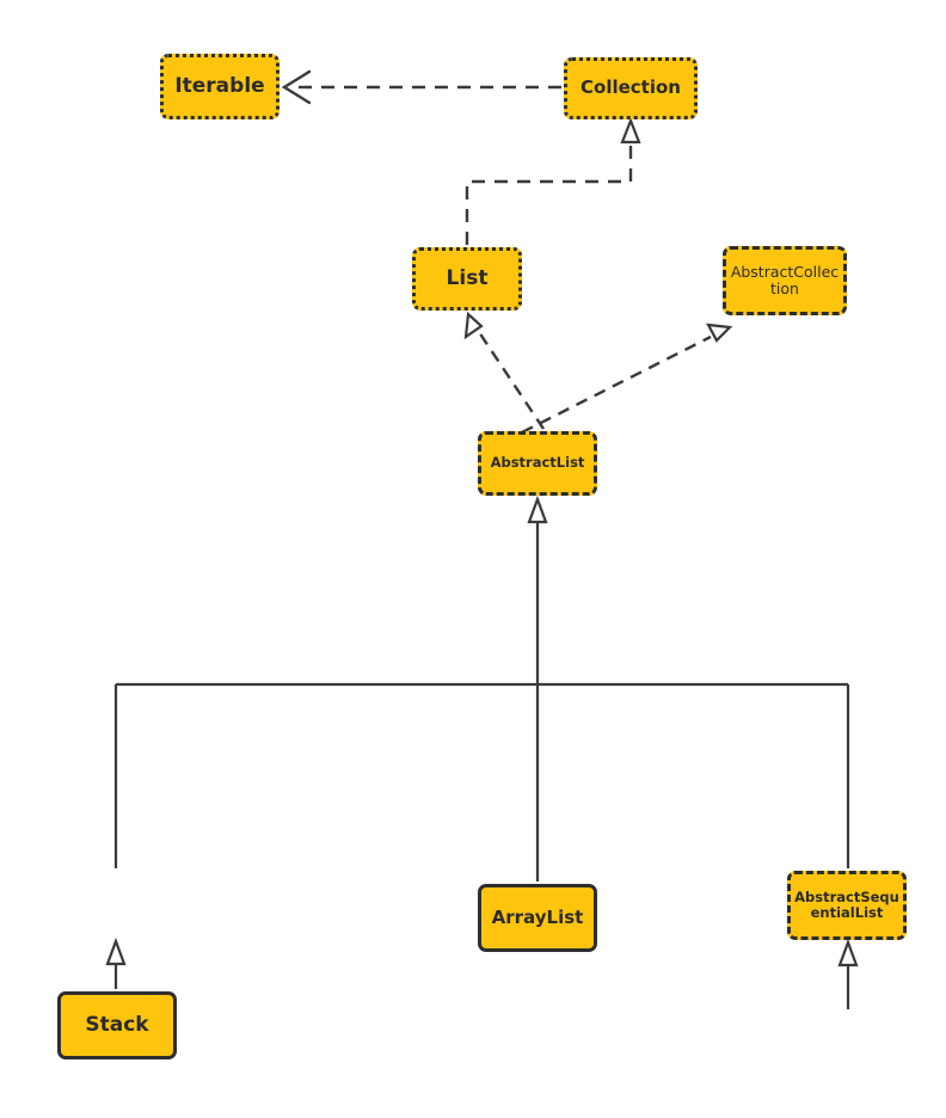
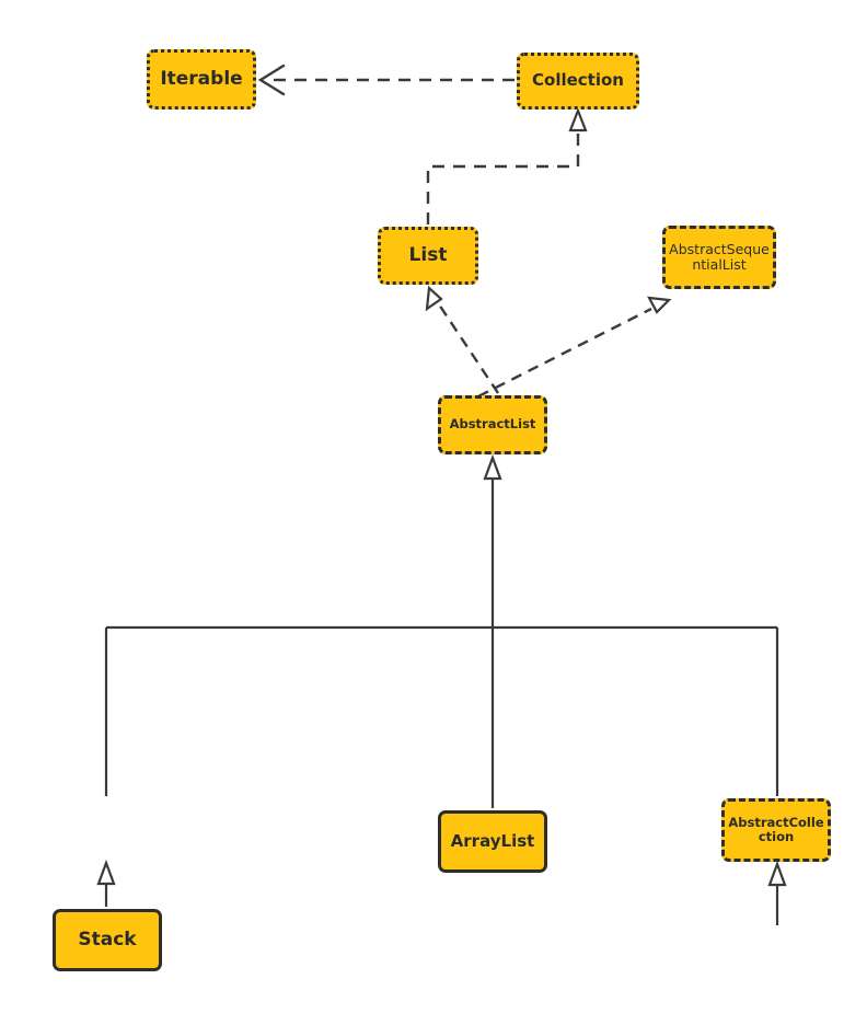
  Iterable
  Collection
  List
- AbstractCollection
+ AbstractSequentialList
  AbstractList
  Stack
  ArrayList
- AbstractSequentialList
+ AbstractCollection
